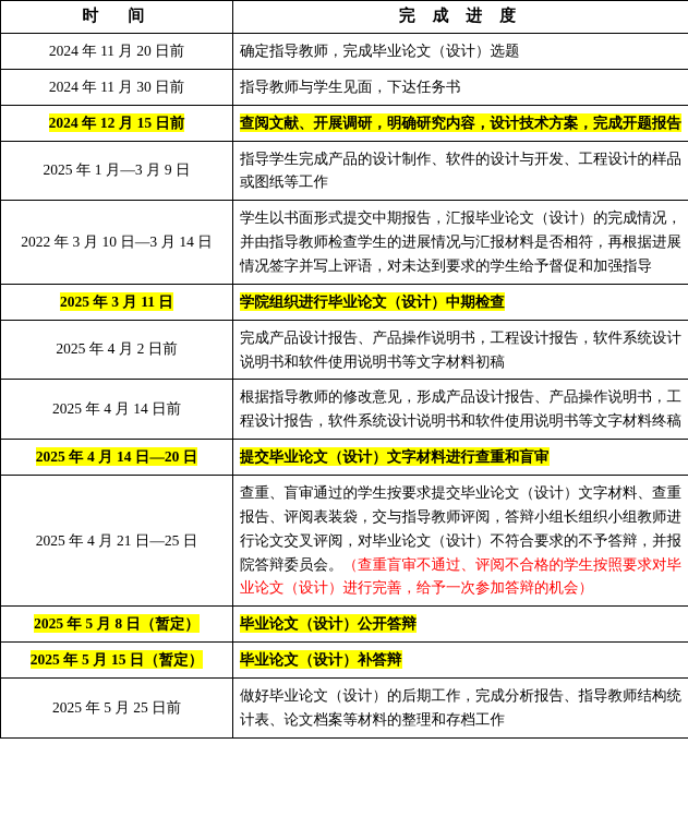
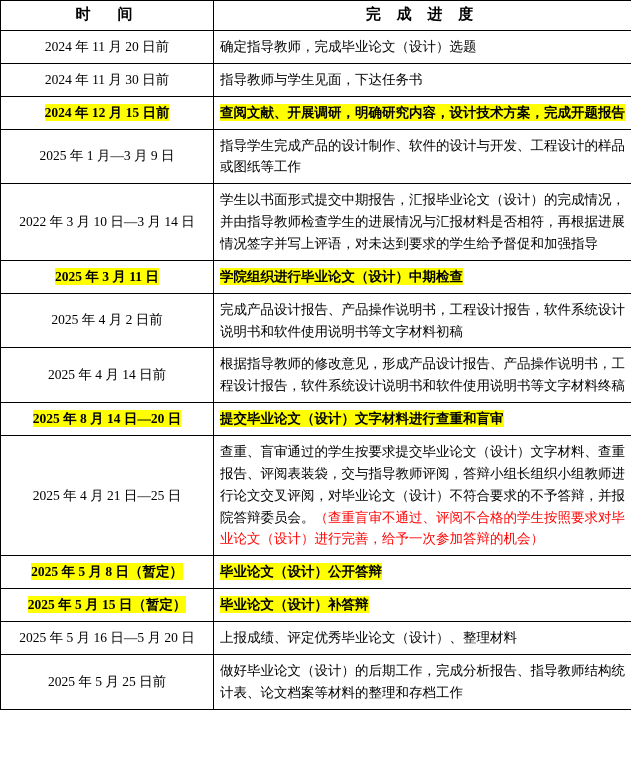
  时 间	完 成 进 度
  2024 年 11 月 20 日前	确定指导教师，完成毕业论文（设计）选题
  2024 年 11 月 30 日前	指导教师与学生见面，下达任务书
  2024 年 12 月 15 日前	查阅文献、开展调研，明确研究内容，设计技术方案，完成开题报告
  2025 年 1 月—3 月 9 日	指导学生完成产品的设计制作、软件的设计与开发、工程设计的样品或图纸等工作
  2022 年 3 月 10 日—3 月 14 日	学生以书面形式提交中期报告，汇报毕业论文（设计）的完成情况，并由指导教师检查学生的进展情况与汇报材料是否相符，再根据进展情况签字并写上评语，对未达到要求的学生给予督促和加强指导
  2025 年 3 月 11 日	学院组织进行毕业论文（设计）中期检查
  2025 年 4 月 2 日前	完成产品设计报告、产品操作说明书，工程设计报告，软件系统设计说明书和软件使用说明书等文字材料初稿
  2025 年 4 月 14 日前	根据指导教师的修改意见，形成产品设计报告、产品操作说明书，工程设计报告，软件系统设计说明书和软件使用说明书等文字材料终稿
- 2025 年 4 月 14 日—20 日	提交毕业论文（设计）文字材料进行查重和盲审
+ 2025 年 8 月 14 日—20 日	提交毕业论文（设计）文字材料进行查重和盲审
  2025 年 4 月 21 日—25 日	查重、盲审通过的学生按要求提交毕业论文（设计）文字材料、查重报告、评阅表装袋，交与指导教师评阅，答辩小组长组织小组教师进行论文交叉评阅，对毕业论文（设计）不符合要求的不予答辩，并报院答辩委员会。（查重盲审不通过、评阅不合格的学生按照要求对毕业论文（设计）进行完善，给予一次参加答辩的机会）
  2025 年 5 月 8 日（暂定）	毕业论文（设计）公开答辩
  2025 年 5 月 15 日（暂定）	毕业论文（设计）补答辩
+ 2025 年 5 月 16 日—5 月 20 日	上报成绩、评定优秀毕业论文（设计）、整理材料
  2025 年 5 月 25 日前	做好毕业论文（设计）的后期工作，完成分析报告、指导教师结构统计表、论文档案等材料的整理和存档工作
